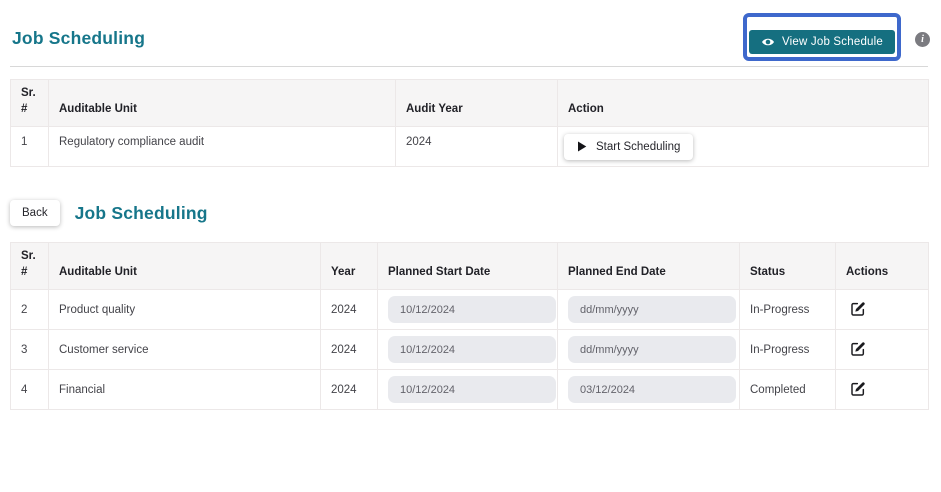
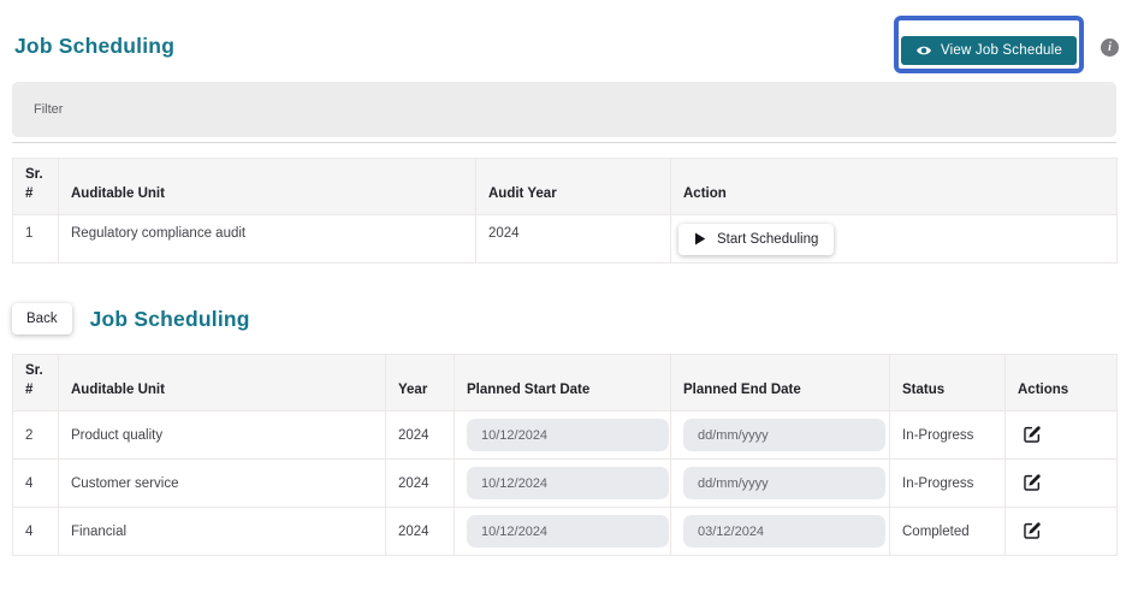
  Job Scheduling
  View Job Schedule
  i
+ Filter
  Sr. #	Auditable Unit	Audit Year	Action
  1	Regulatory compliance audit	2024	Start Scheduling
  Back
  Job Scheduling
  Sr. #	Auditable Unit	Year	Planned Start Date	Planned End Date	Status	Actions
  2	Product quality	2024	10/12/2024	dd/mm/yyyy	In-Progress
- 3	Customer service	2024	10/12/2024	dd/mm/yyyy	In-Progress
+ 4	Customer service	2024	10/12/2024	dd/mm/yyyy	In-Progress
  4	Financial	2024	10/12/2024	03/12/2024	Completed
